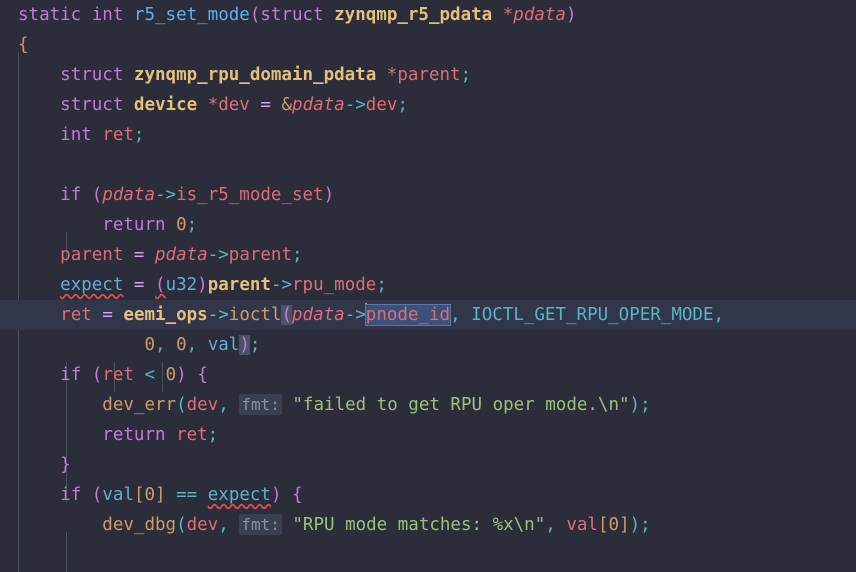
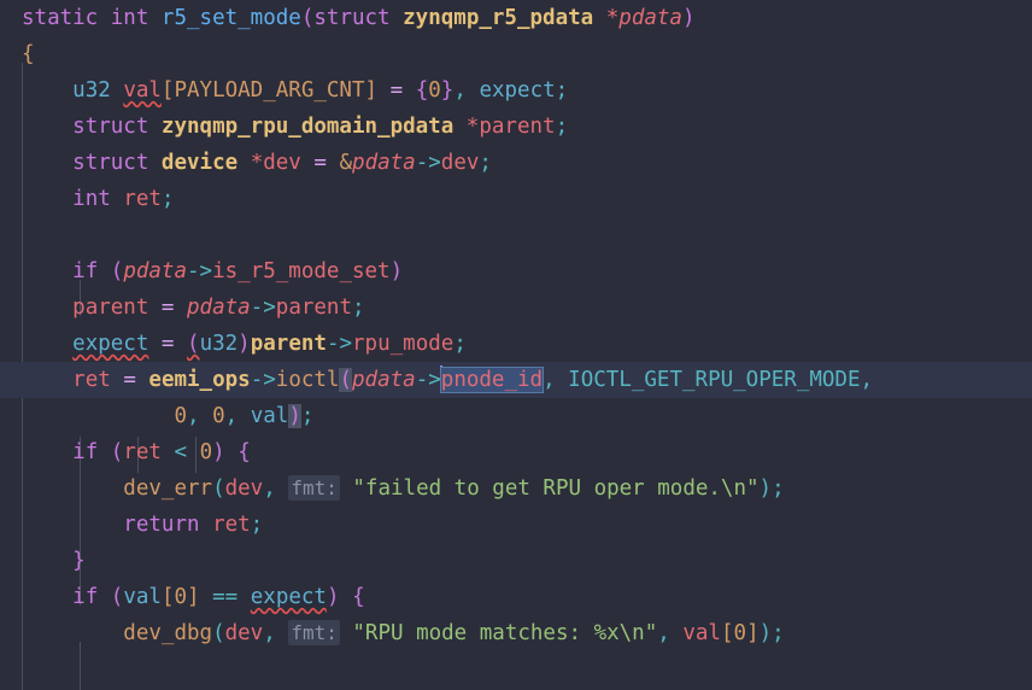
  static int r5_set_mode(struct zynqmp_r5_pdata *pdata)
  {
+ u32 val[PAYLOAD_ARG_CNT] = {0}, expect;
  struct zynqmp_rpu_domain_pdata *parent;
  struct device *dev = &pdata->dev;
  int ret;
  if (pdata->is_r5_mode_set)
- return 0;
  parent = pdata->parent;
  expect = (u32)parent->rpu_mode;
  ret = eemi_ops->ioctl(pdata->pnode_id, IOCTL_GET_RPU_OPER_MODE,
  0, 0, val);
  if (ret < 0) {
  dev_err(dev, fmt: "failed to get RPU oper mode.\n");
  return ret;
  }
  if (val[0] == expect) {
  dev_dbg(dev, fmt: "RPU mode matches: %x\n", val[0]);
